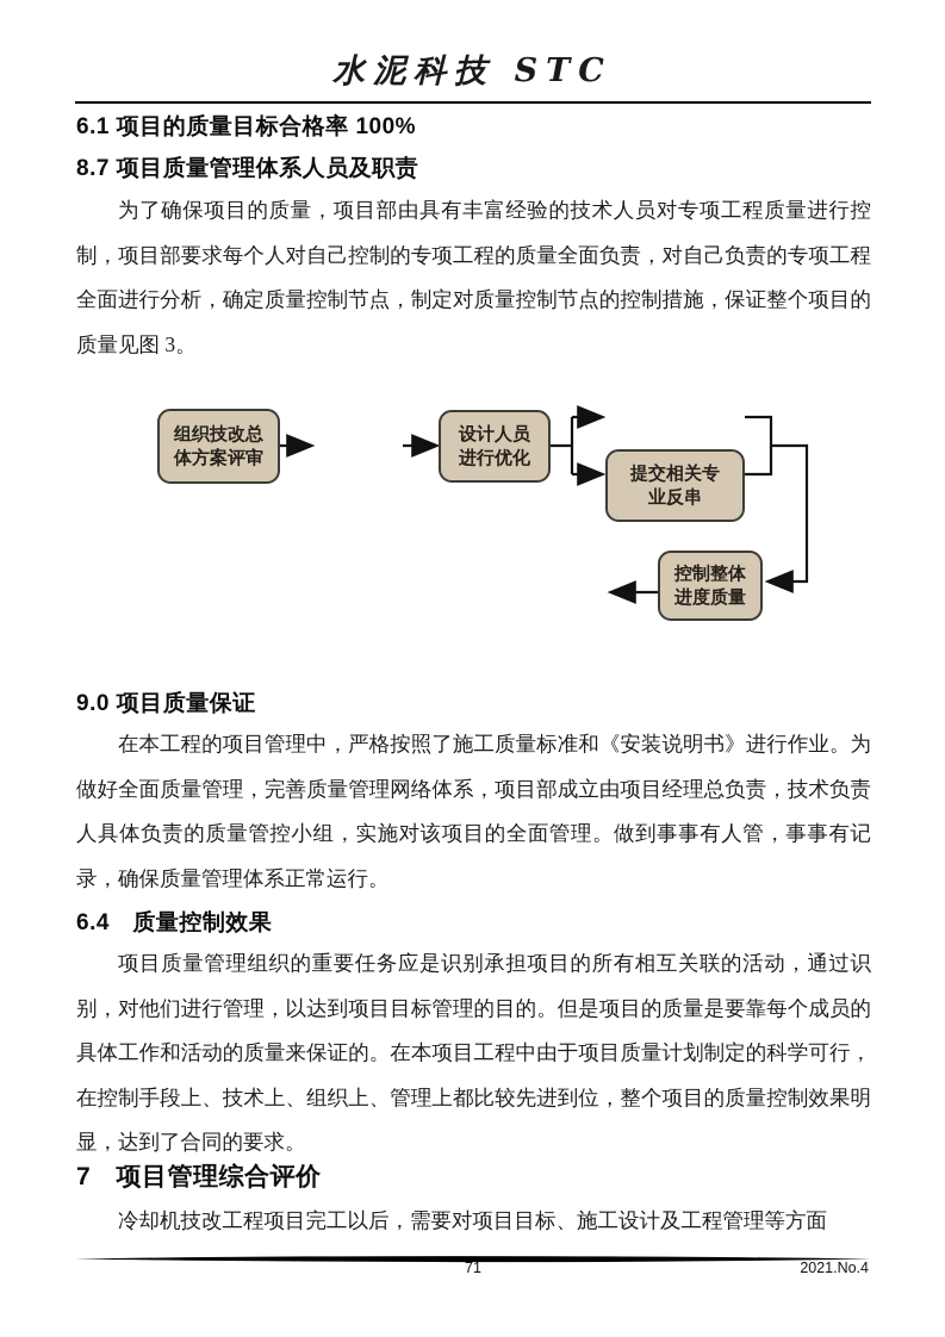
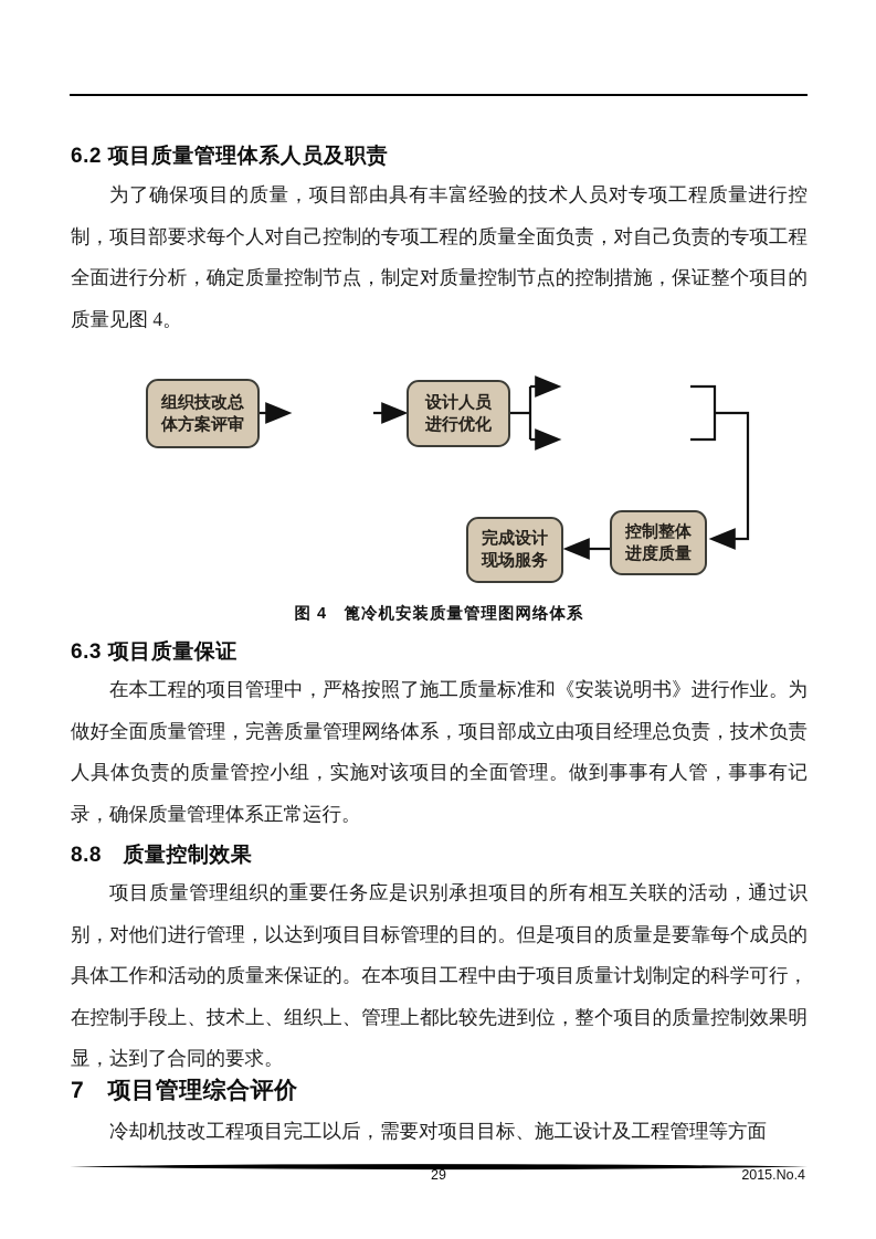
- 水泥科技 STC
- 6.1 项目的质量目标合格率 100%
- 8.7 项目质量管理体系人员及职责
+ 6.2 项目质量管理体系人员及职责
- 为了确保项目的质量，项目部由具有丰富经验的技术人员对专项工程质量进行控制，项目部要求每个人对自己控制的专项工程的质量全面负责，对自己负责的专项工程全面进行分析，确定质量控制节点，制定对质量控制节点的控制措施，保证整个项目的质量见图 3。
+ 为了确保项目的质量，项目部由具有丰富经验的技术人员对专项工程质量进行控制，项目部要求每个人对自己控制的专项工程的质量全面负责，对自己负责的专项工程全面进行分析，确定质量控制节点，制定对质量控制节点的控制措施，保证整个项目的质量见图 4。
  组织技改总
  体方案评审
  设计人员
  进行优化
- 提交相关专
- 业反串
  控制整体
  进度质量
+ 完成设计
+ 现场服务
+ 图 4 篦冷机安装质量管理图网络体系
- 9.0 项目质量保证
+ 6.3 项目质量保证
  在本工程的项目管理中，严格按照了施工质量标准和《安装说明书》进行作业。为做好全面质量管理，完善质量管理网络体系，项目部成立由项目经理总负责，技术负责人具体负责的质量管控小组，实施对该项目的全面管理。做到事事有人管，事事有记录，确保质量管理体系正常运行。
- 6.4 质量控制效果
+ 8.8 质量控制效果
  项目质量管理组织的重要任务应是识别承担项目的所有相互关联的活动，通过识别，对他们进行管理，以达到项目目标管理的目的。但是项目的质量是要靠每个成员的具体工作和活动的质量来保证的。在本项目工程中由于项目质量计划制定的科学可行，在控制手段上、技术上、组织上、管理上都比较先进到位，整个项目的质量控制效果明显，达到了合同的要求。
  7 项目管理综合评价
  冷却机技改工程项目完工以后，需要对项目目标、施工设计及工程管理等方面
- 71
+ 29
- 2021.No.4
+ 2015.No.4
